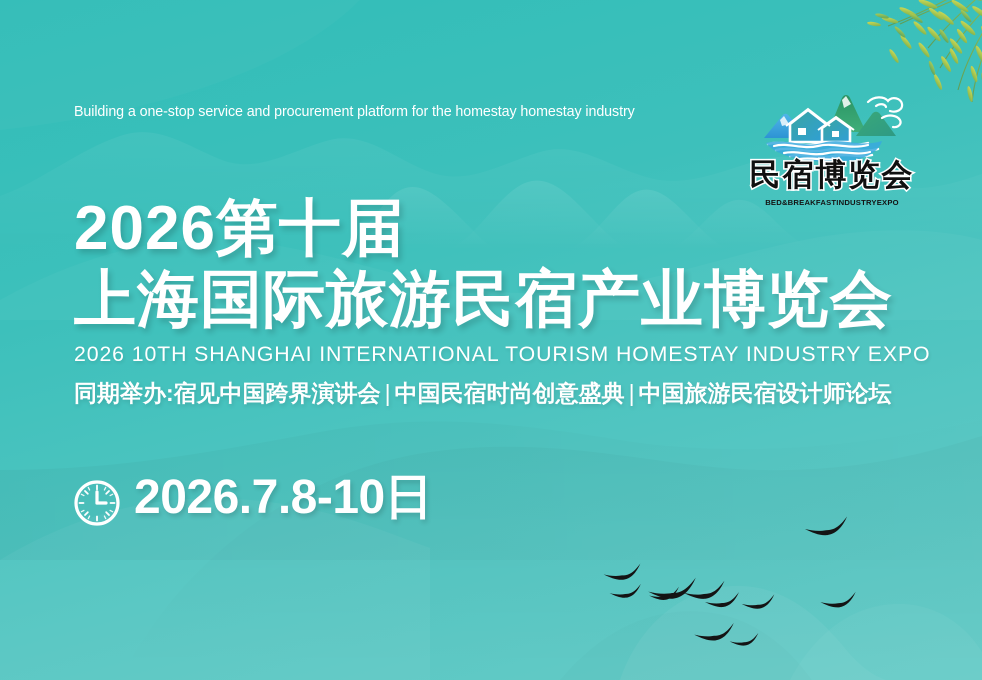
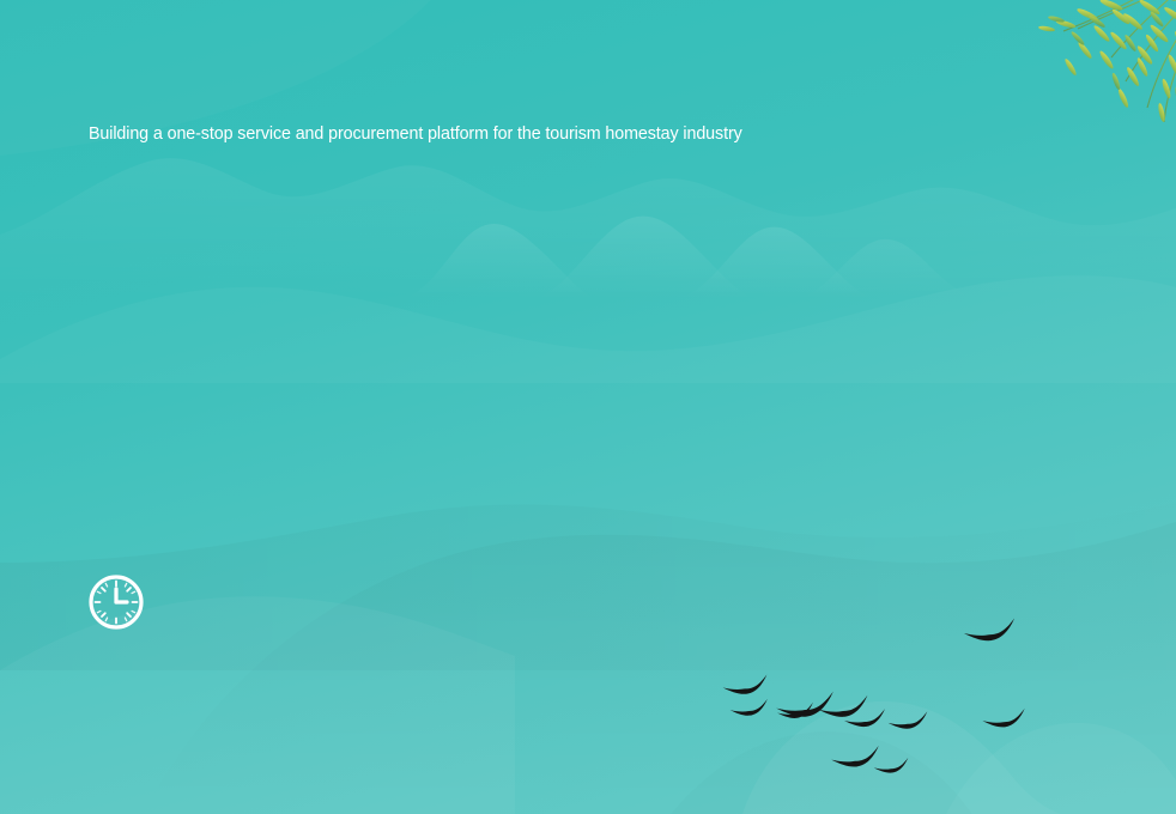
- Building a one-stop service and procurement platform for the homestay homestay industry
+ Building a one-stop service and procurement platform for the tourism homestay industry
- 民宿博览会
- BED&BREAKFASTINDUSTRYEXPO
- 2026第十届
- 上海国际旅游民宿产业博览会
- 2026 10TH SHANGHAI INTERNATIONAL TOURISM HOMESTAY INDUSTRY EXPO
- 同期举办:宿见中国跨界演讲会 | 中国民宿时尚创意盛典 | 中国旅游民宿设计师论坛
- 2026.7.8-10日
